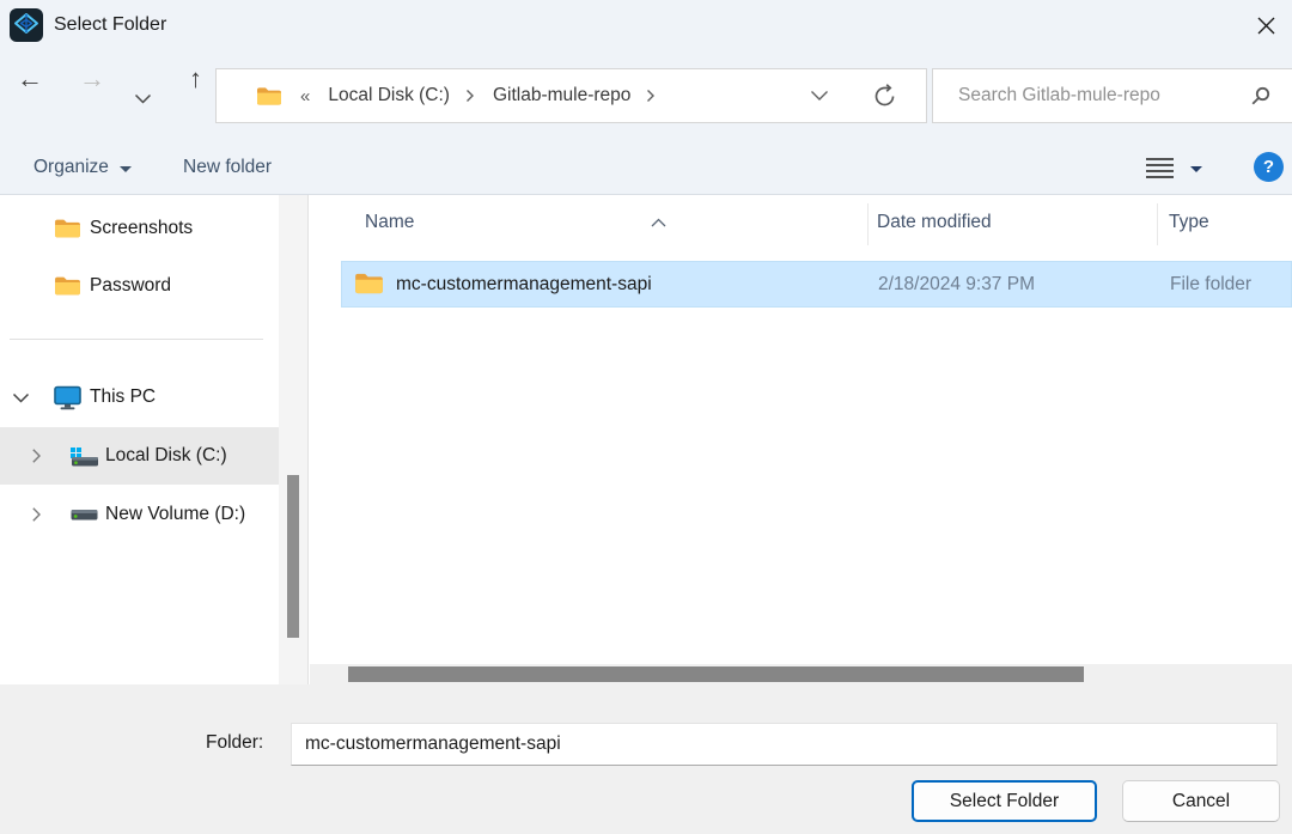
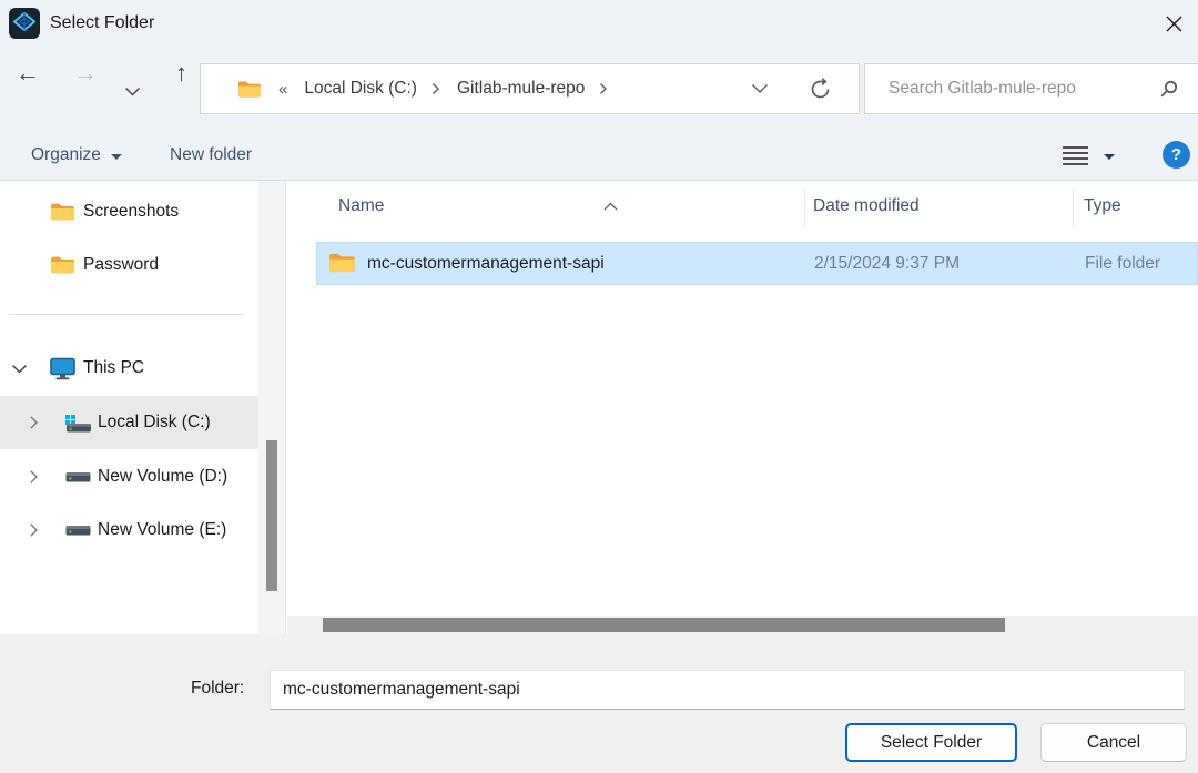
  Select Folder
  ←
  →
  ↑
  «
  Local Disk (C:)
  Gitlab-mule-repo
  Search Gitlab-mule-repo
  Organize
  New folder
  ?
  Screenshots
  Password
  This PC
  Local Disk (C:)
  New Volume (D:)
+ New Volume (E:)
  Name
  Date modified
  Type
  mc-customermanagement-sapi
- 2/18/2024 9:37 PM
+ 2/15/2024 9:37 PM
  File folder
  Folder:
  mc-customermanagement-sapi
  Select Folder
  Cancel
